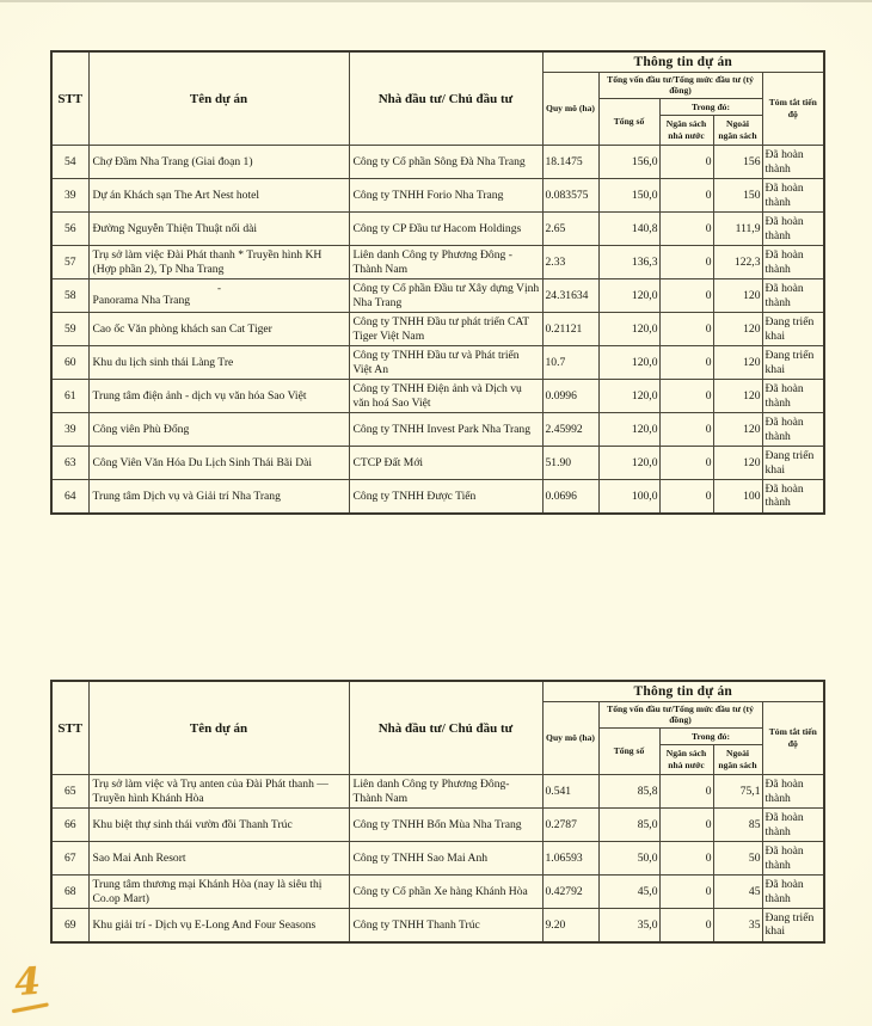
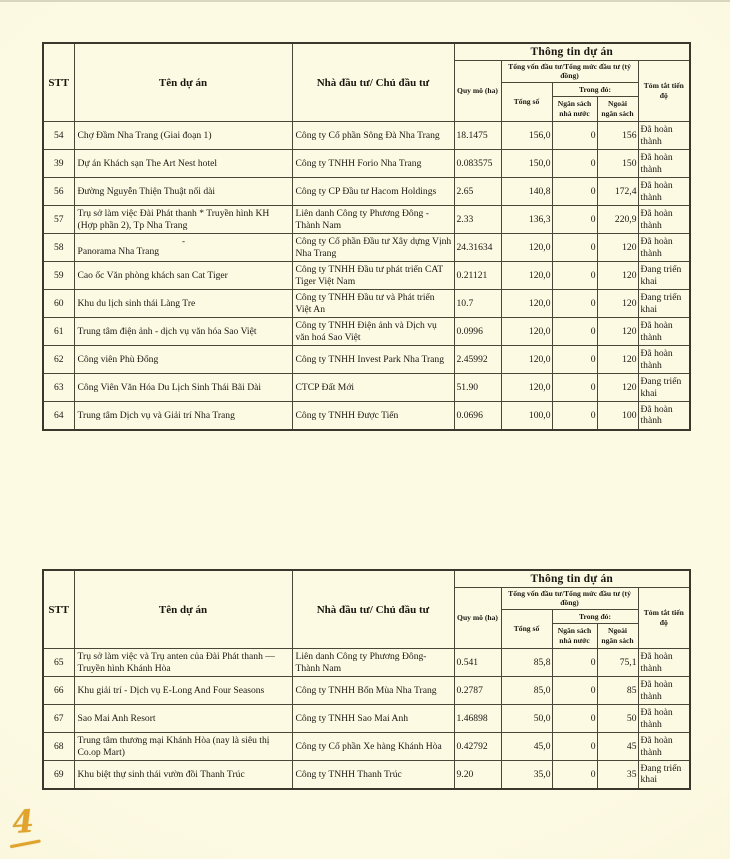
  STT	Tên dự án	Nhà đầu tư/ Chủ đầu tư	Thông tin dự án
  Quy mô (ha)	Tổng vốn đầu tư/Tổng mức đầu tư (tỷ đồng)	Tóm tắt tiến độ
  Tổng số	Trong đó:
  Ngân sách nhà nước	Ngoài ngân sách
  54	Chợ Đầm Nha Trang (Giai đoạn 1)	Công ty Cổ phần Sông Đà Nha Trang	18.1475	156,0	0	156	Đã hoàn thành
  39	Dự án Khách sạn The Art Nest hotel	Công ty TNHH Forio Nha Trang	0.083575	150,0	0	150	Đã hoàn thành
- 56	Đường Nguyễn Thiện Thuật nối dài	Công ty CP Đầu tư Hacom Holdings	2.65	140,8	0	111,9	Đã hoàn thành
+ 56	Đường Nguyễn Thiện Thuật nối dài	Công ty CP Đầu tư Hacom Holdings	2.65	140,8	0	172,4	Đã hoàn thành
- 57	Trụ sở làm việc Đài Phát thanh * Truyền hình KH (Hợp phần 2), Tp Nha Trang	Liên danh Công ty Phương Đông - Thành Nam	2.33	136,3	0	122,3	Đã hoàn thành
+ 57	Trụ sở làm việc Đài Phát thanh * Truyền hình KH (Hợp phần 2), Tp Nha Trang	Liên danh Công ty Phương Đông - Thành Nam	2.33	136,3	0	220,9	Đã hoàn thành
  58	-Panorama Nha Trang	Công ty Cổ phần Đầu tư Xây dựng Vịnh Nha Trang	24.31634	120,0	0	120	Đã hoàn thành
  59	Cao ốc Văn phòng khách san Cat Tiger	Công ty TNHH Đầu tư phát triển CAT Tiger Việt Nam	0.21121	120,0	0	120	Đang triển khai
  60	Khu du lịch sinh thái Làng Tre	Công ty TNHH Đầu tư và Phát triển Việt An	10.7	120,0	0	120	Đang triển khai
  61	Trung tâm điện ảnh - dịch vụ văn hóa Sao Việt	Công ty TNHH Điện ảnh và Dịch vụ văn hoá Sao Việt	0.0996	120,0	0	120	Đã hoàn thành
- 39	Công viên Phù Đổng	Công ty TNHH Invest Park Nha Trang	2.45992	120,0	0	120	Đã hoàn thành
+ 62	Công viên Phù Đổng	Công ty TNHH Invest Park Nha Trang	2.45992	120,0	0	120	Đã hoàn thành
  63	Công Viên Văn Hóa Du Lịch Sinh Thái Bãi Dài	CTCP Đất Mới	51.90	120,0	0	120	Đang triển khai
  64	Trung tâm Dịch vụ và Giải trí Nha Trang	Công ty TNHH Được Tiến	0.0696	100,0	0	100	Đã hoàn thành
  STT	Tên dự án	Nhà đầu tư/ Chủ đầu tư	Thông tin dự án
  Quy mô (ha)	Tổng vốn đầu tư/Tổng mức đầu tư (tỷ đồng)	Tóm tắt tiến độ
  Tổng số	Trong đó:
  Ngân sách nhà nước	Ngoài ngân sách
  65	Trụ sở làm việc và Trụ anten của Đài Phát thanh — Truyền hình Khánh Hòa	Liên danh Công ty Phương Đông- Thành Nam	0.541	85,8	0	75,1	Đã hoàn thành
- 66	Khu biệt thự sinh thái vườn đồi Thanh Trúc	Công ty TNHH Bốn Mùa Nha Trang	0.2787	85,0	0	85	Đã hoàn thành
+ 66	Khu giải trí - Dịch vụ E-Long And Four Seasons	Công ty TNHH Bốn Mùa Nha Trang	0.2787	85,0	0	85	Đã hoàn thành
- 67	Sao Mai Anh Resort	Công ty TNHH Sao Mai Anh	1.06593	50,0	0	50	Đã hoàn thành
+ 67	Sao Mai Anh Resort	Công ty TNHH Sao Mai Anh	1.46898	50,0	0	50	Đã hoàn thành
  68	Trung tâm thương mại Khánh Hòa (nay là siêu thị Co.op Mart)	Công ty Cổ phần Xe hàng Khánh Hòa	0.42792	45,0	0	45	Đã hoàn thành
- 69	Khu giải trí - Dịch vụ E-Long And Four Seasons	Công ty TNHH Thanh Trúc	9.20	35,0	0	35	Đang triển khai
+ 69	Khu biệt thự sinh thái vườn đồi Thanh Trúc	Công ty TNHH Thanh Trúc	9.20	35,0	0	35	Đang triển khai
